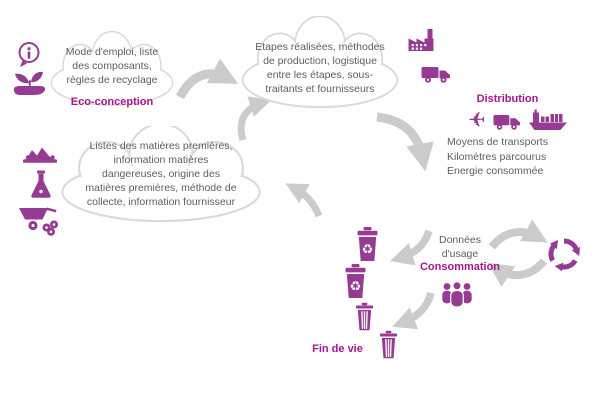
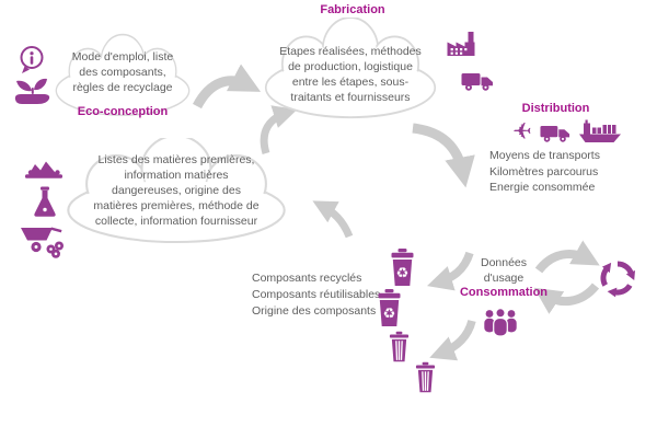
  Mode d'emploi, liste
  des composants,
  règles de recyclage
  Eco-conception
+ Fabrication
  Etapes réalisées, méthodes
  de production, logistique
  entre les étapes, sous-
  traitants et fournisseurs
  Distribution
  Moyens de transports
  Kilomètres parcourus
  Energie consommée
  Listes des matières premières,
  information matières
  dangereuses, origine des
  matières premières, méthode de
  collecte, information fournisseur
+ Composants recyclés
+ Composants réutilisables
+ Origine des composants
  ♻
  ♻
  Données
  d'usage
  Consommation
- Fin de vie
